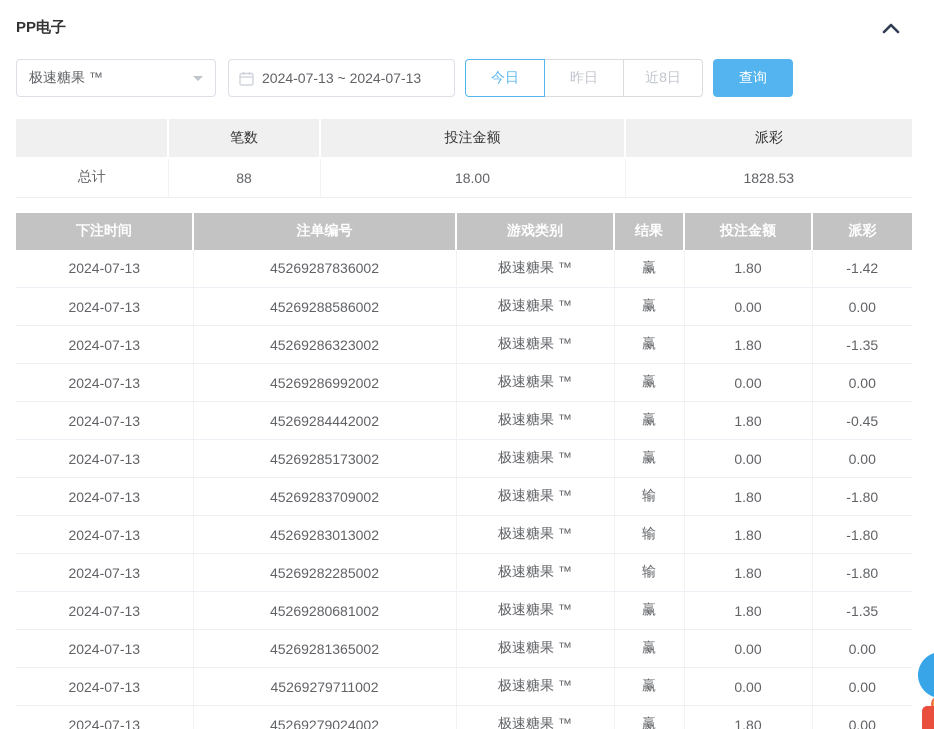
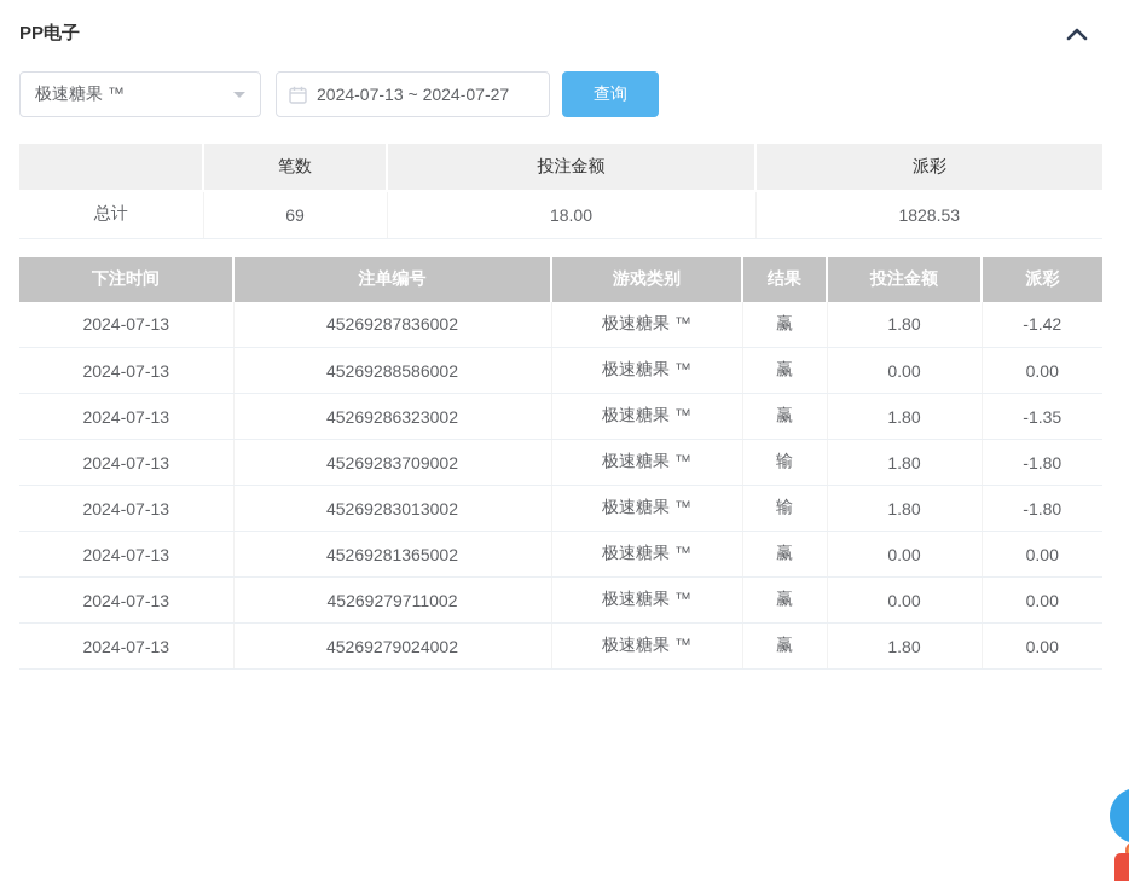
  PP电子
  极速糖果 ™
- 2024-07-13 ~ 2024-07-13
+ 2024-07-13 ~ 2024-07-27
- 今日
- 昨日
- 近8日
  查询
  	笔数	投注金额	派彩
- 总计	88	18.00	1828.53
+ 总计	69	18.00	1828.53
  下注时间	注单编号	游戏类别	结果	投注金额	派彩
  2024-07-13	45269287836002	极速糖果 ™	赢	1.80	-1.42
  2024-07-13	45269288586002	极速糖果 ™	赢	0.00	0.00
  2024-07-13	45269286323002	极速糖果 ™	赢	1.80	-1.35
- 2024-07-13	45269286992002	极速糖果 ™	赢	0.00	0.00
- 2024-07-13	45269284442002	极速糖果 ™	赢	1.80	-0.45
- 2024-07-13	45269285173002	极速糖果 ™	赢	0.00	0.00
  2024-07-13	45269283709002	极速糖果 ™	输	1.80	-1.80
  2024-07-13	45269283013002	极速糖果 ™	输	1.80	-1.80
- 2024-07-13	45269282285002	极速糖果 ™	输	1.80	-1.80
- 2024-07-13	45269280681002	极速糖果 ™	赢	1.80	-1.35
  2024-07-13	45269281365002	极速糖果 ™	赢	0.00	0.00
  2024-07-13	45269279711002	极速糖果 ™	赢	0.00	0.00
  2024-07-13	45269279024002	极速糖果 ™	赢	1.80	0.00
